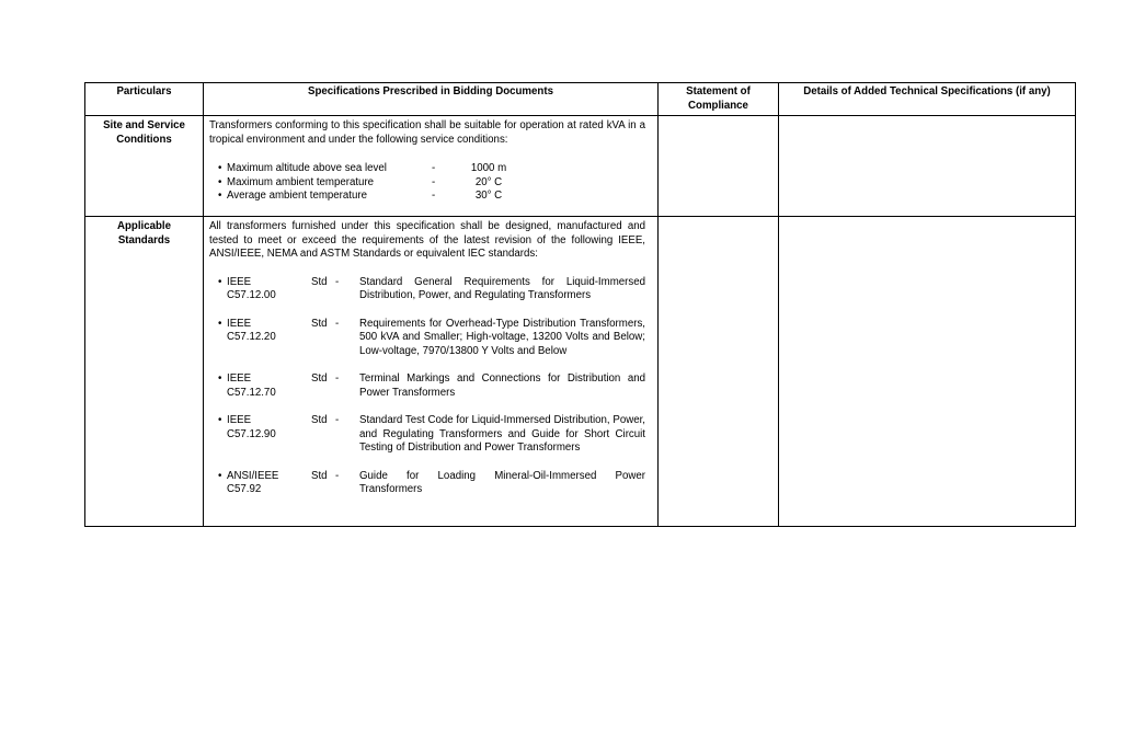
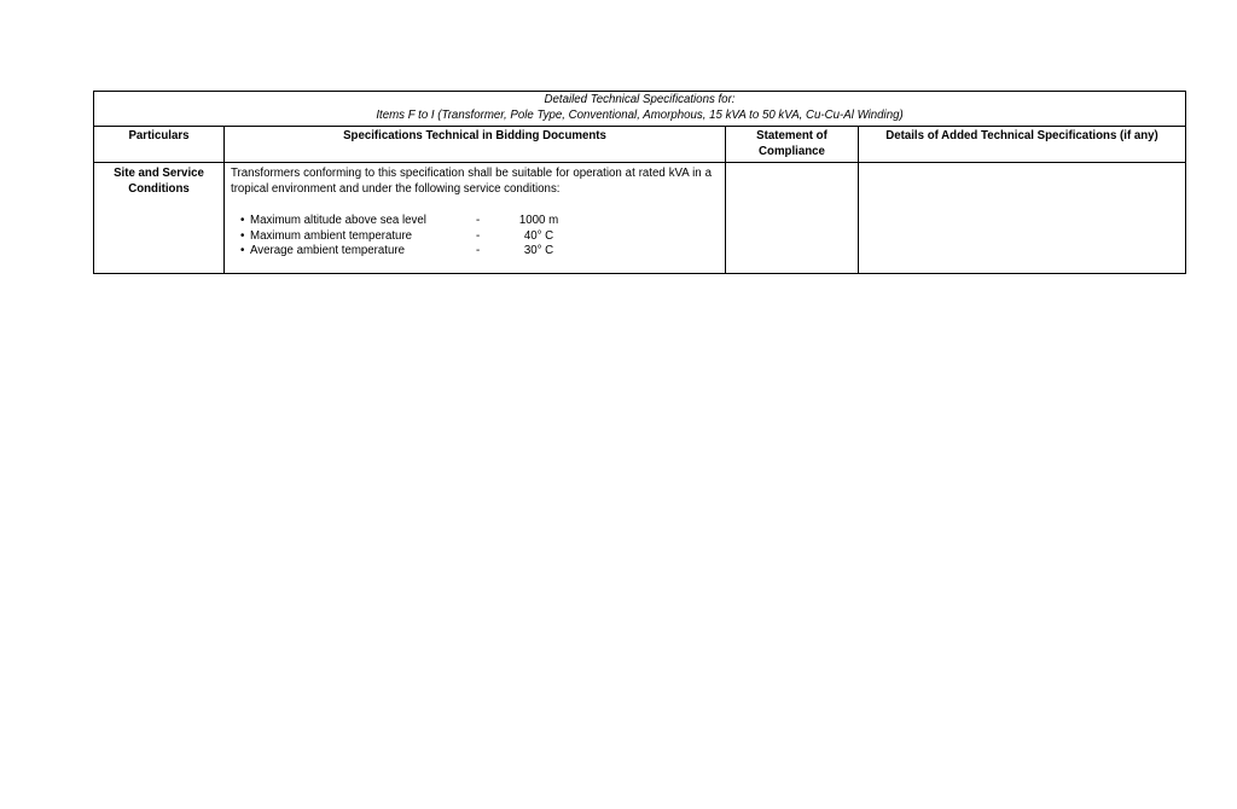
+ Detailed Technical Specifications for: Items F to I (Transformer, Pole Type, Conventional, Amorphous, 15 kVA to 50 kVA, Cu-Cu-Al Winding)
- Particulars	Specifications Prescribed in Bidding Documents	Statement of Compliance	Details of Added Technical Specifications (if any)
+ Particulars	Specifications Technical in Bidding Documents	Statement of Compliance	Details of Added Technical Specifications (if any)
- Site and Service Conditions	Transformers conforming to this specification shall be suitable for operation at rated kVA in a tropical environment and under the following service conditions: • Maximum altitude above sea level - 1000 m • Maximum ambient temperature - 20° C • Average ambient temperature - 30° C
+ Site and Service Conditions	Transformers conforming to this specification shall be suitable for operation at rated kVA in a tropical environment and under the following service conditions: • Maximum altitude above sea level - 1000 m • Maximum ambient temperature - 40° C • Average ambient temperature - 30° C
- Applicable Standards	All transformers furnished under this specification shall be designed, manufactured and tested to meet or exceed the requirements of the latest revision of the following IEEE, ANSI/IEEE, NEMA and ASTM Standards or equivalent IEC standards: • IEEE C57.12.00 Std - Standard General Requirements for Liquid-Immersed Distribution, Power, and Regulating Transformers • IEEE C57.12.20 Std - Requirements for Overhead-Type Distribution Transformers, 500 kVA and Smaller; High-voltage, 13200 Volts and Below; Low-voltage, 7970/13800 Y Volts and Below • IEEE C57.12.70 Std - Terminal Markings and Connections for Distribution and Power Transformers • IEEE C57.12.90 Std - Standard Test Code for Liquid-Immersed Distribution, Power, and Regulating Transformers and Guide for Short Circuit Testing of Distribution and Power Transformers • ANSI/IEEE C57.92 Std - Guide for Loading Mineral-Oil-Immersed Power Transformers
